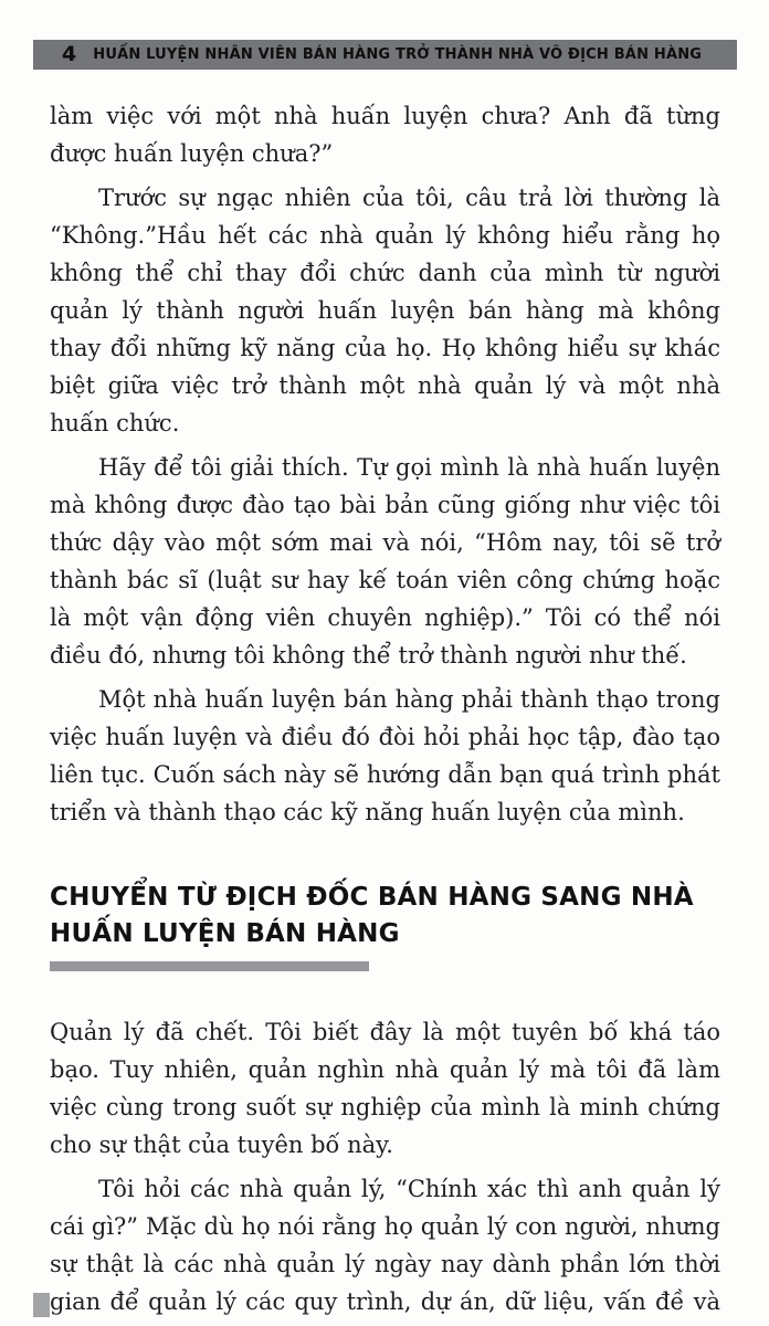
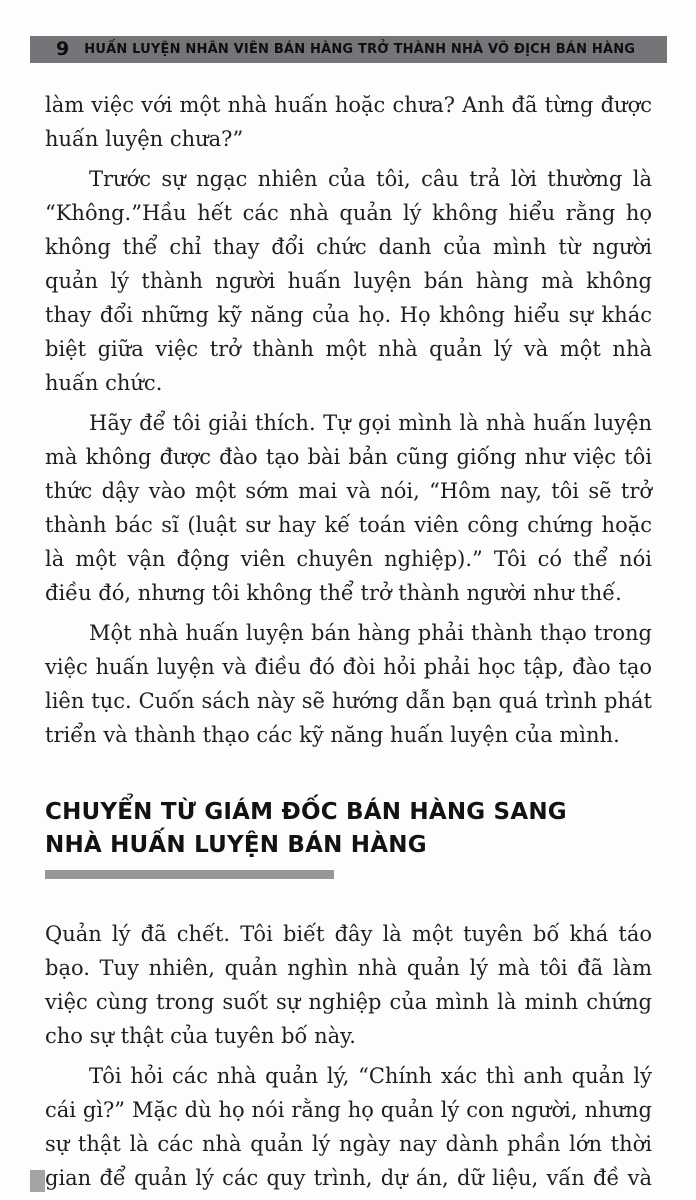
- 4
+ 9
  HUẤN LUYỆN NHÂN VIÊN BÁN HÀNG TRỞ THÀNH NHÀ VÔ ĐỊCH BÁN HÀNG
- làm việc với một nhà huấn luyện chưa? Anh đã từng được huấn luyện chưa?”
+ làm việc với một nhà huấn hoặc chưa? Anh đã từng được huấn luyện chưa?”
  Trước sự ngạc nhiên của tôi, câu trả lời thường là “Không.”Hầu hết các nhà quản lý không hiểu rằng họ không thể chỉ thay đổi chức danh của mình từ người quản lý thành người huấn luyện bán hàng mà không thay đổi những kỹ năng của họ. Họ không hiểu sự khác biệt giữa việc trở thành một nhà quản lý và một nhà huấn chức.
  Hãy để tôi giải thích. Tự gọi mình là nhà huấn luyện mà không được đào tạo bài bản cũng giống như việc tôi thức dậy vào một sớm mai và nói, “Hôm nay, tôi sẽ trở thành bác sĩ (luật sư hay kế toán viên công chứng hoặc là một vận động viên chuyên nghiệp).” Tôi có thể nói điều đó, nhưng tôi không thể trở thành người như thế.
  Một nhà huấn luyện bán hàng phải thành thạo trong việc huấn luyện và điều đó đòi hỏi phải học tập, đào tạo liên tục. Cuốn sách này sẽ hướng dẫn bạn quá trình phát triển và thành thạo các kỹ năng huấn luyện của mình.
- CHUYỂN TỪ ĐỊCH ĐỐC BÁN HÀNG SANG NHÀ HUẤN LUYỆN BÁN HÀNG
+ CHUYỂN TỪ GIÁM ĐỐC BÁN HÀNG SANG NHÀ HUẤN LUYỆN BÁN HÀNG
  Quản lý đã chết. Tôi biết đây là một tuyên bố khá táo bạo. Tuy nhiên, quản nghìn nhà quản lý mà tôi đã làm việc cùng trong suốt sự nghiệp của mình là minh chứng cho sự thật của tuyên bố này.
  Tôi hỏi các nhà quản lý, “Chính xác thì anh quản lý cái gì?” Mặc dù họ nói rằng họ quản lý con người, nhưng sự thật là các nhà quản lý ngày nay dành phần lớn thời gian để quản lý các quy trình, dự án, dữ liệu, vấn đề và
